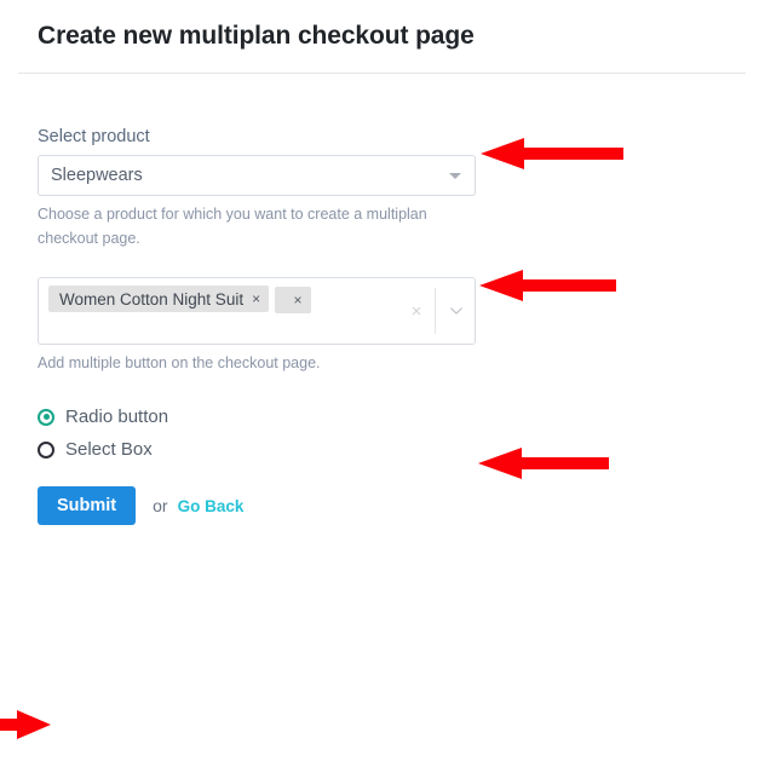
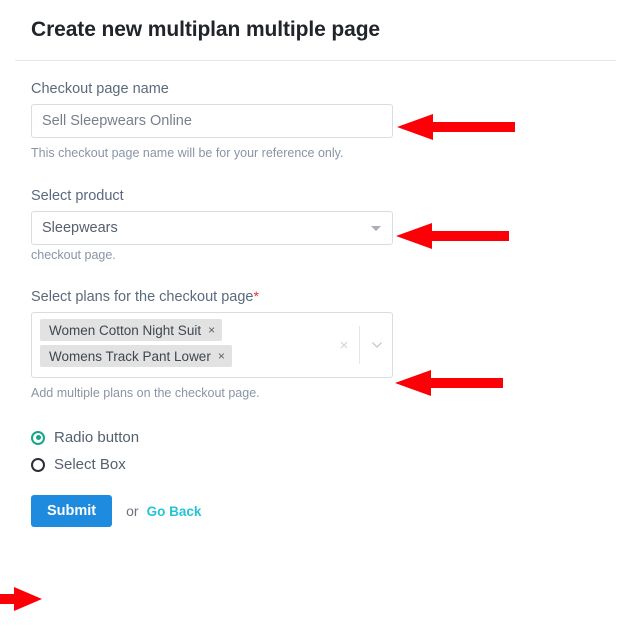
- Create new multiplan checkout page
+ Create new multiplan multiple page
+ Checkout page name
+ Sell Sleepwears Online
+ This checkout page name will be for your reference only.
  Select product
  Sleepwears
- Choose a product for which you want to create a multiplan
  checkout page.
+ Select plans for the checkout page*
  Women Cotton Night Suit
  ×
+ Womens Track Pant Lower
  ×
  ×
- Add multiple button on the checkout page.
+ Add multiple plans on the checkout page.
  Radio button
  Select Box
  Submit
  or
  Go Back
